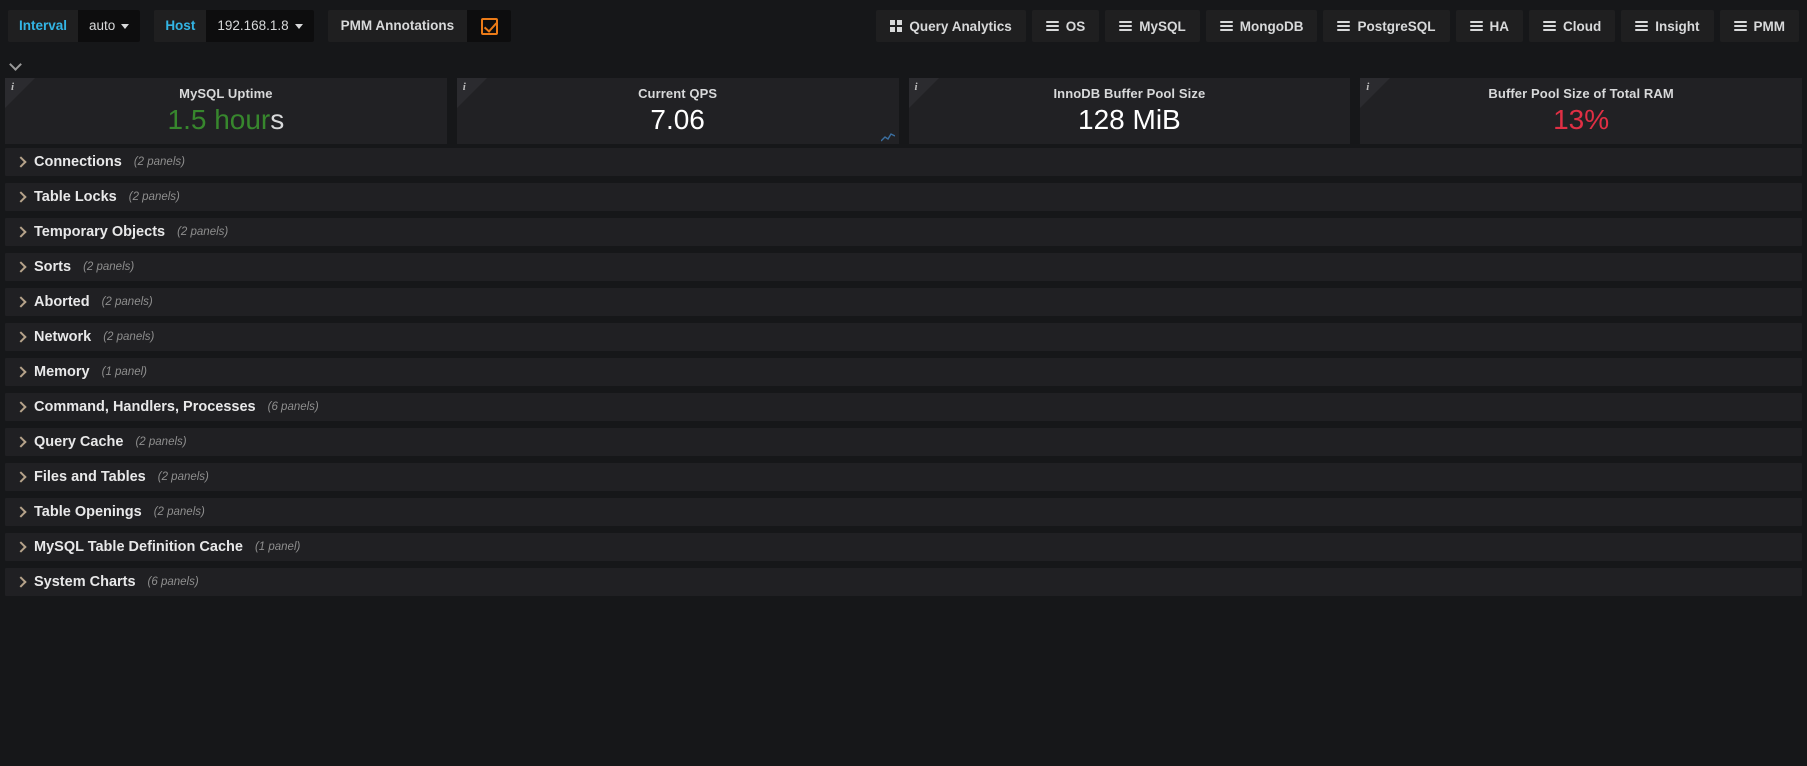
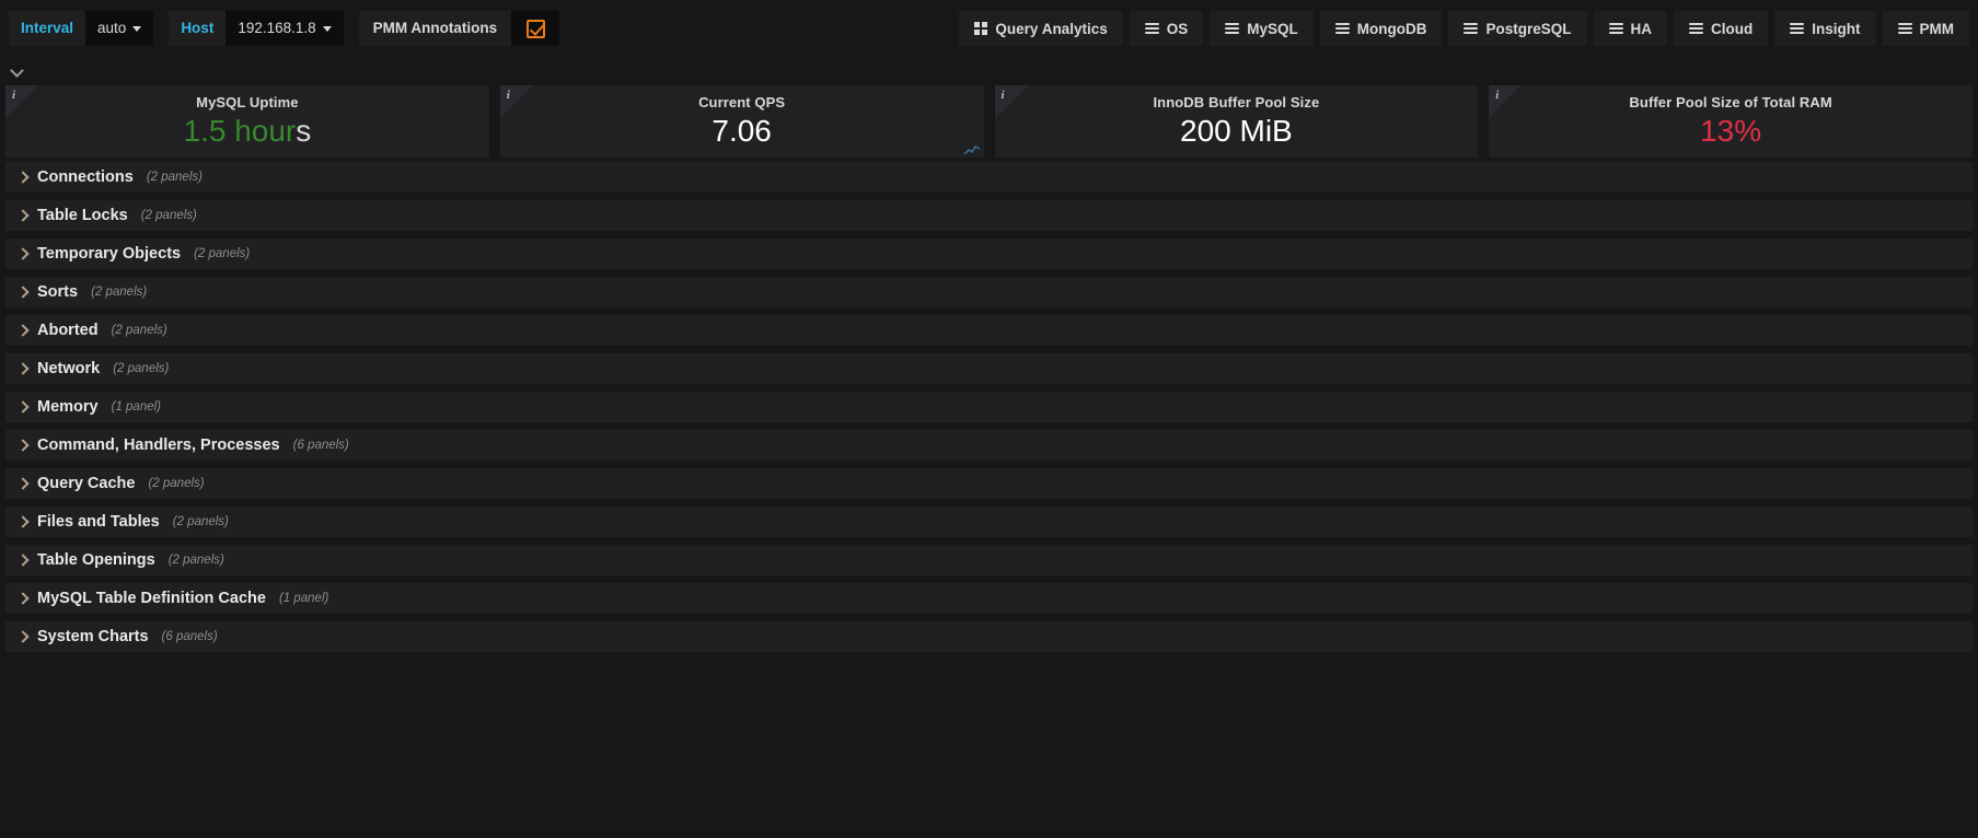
  Interval
  auto
  Host
  192.168.1.8
  PMM Annotations
  Query Analytics
  OS
  MySQL
  MongoDB
  PostgreSQL
  HA
  Cloud
  Insight
  PMM
  i
  MySQL Uptime
  1.5 hours
  i
  Current QPS
  7.06
  i
  InnoDB Buffer Pool Size
- 128 MiB
+ 200 MiB
  i
  Buffer Pool Size of Total RAM
  13%
  Connections
  (2 panels)
  Table Locks
  (2 panels)
  Temporary Objects
  (2 panels)
  Sorts
  (2 panels)
  Aborted
  (2 panels)
  Network
  (2 panels)
  Memory
  (1 panel)
  Command, Handlers, Processes
  (6 panels)
  Query Cache
  (2 panels)
  Files and Tables
  (2 panels)
  Table Openings
  (2 panels)
  MySQL Table Definition Cache
  (1 panel)
  System Charts
  (6 panels)
